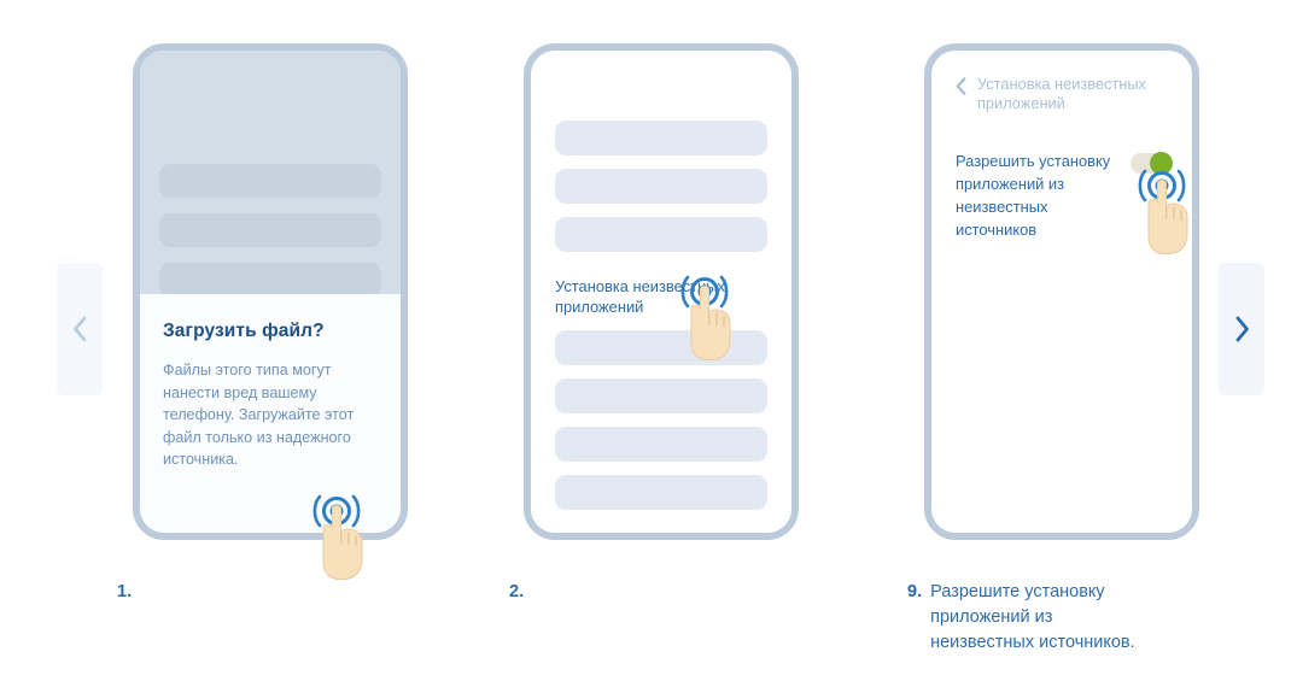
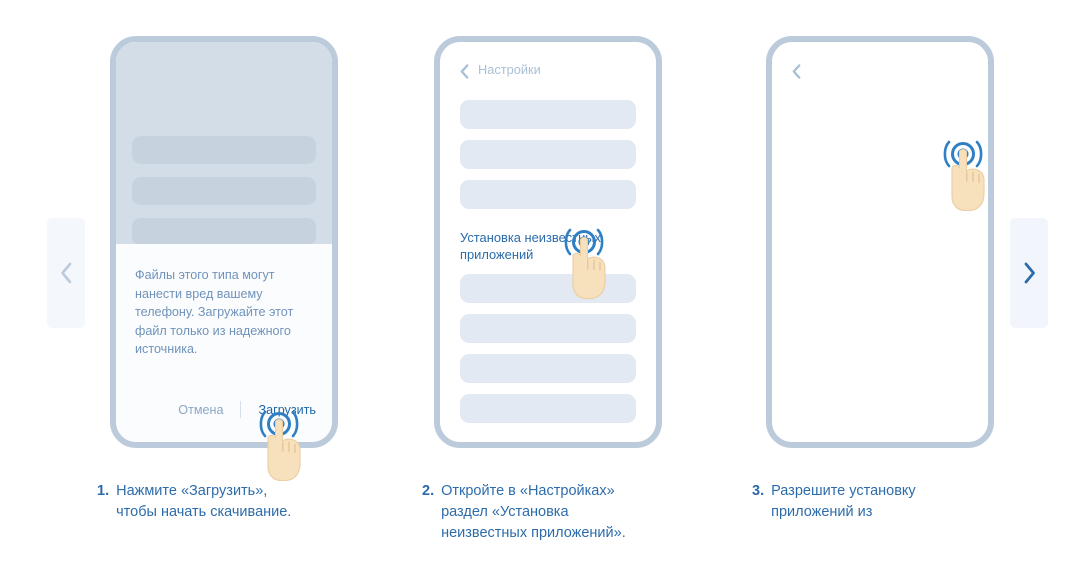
- Загрузить файл?
  Файлы этого типа могут нанести вред вашему телефону. Загружайте этот файл только из надежного источника.
+ Отмена
+ Загрузить
+ Настройки
  Установка неизвесых приложений
- Установка неизвестных приложений
- Разрешить установку приложений из неизвестных источников
  1.
+ Нажмите «Загрузить»,
+ чтобы начать скачивание.
  2.
+ Откройте в «Настройках»
+ раздел «Установка
+ неизвестных приложений».
- 9.
+ 3.
  Разрешите установку
  приложений из
- неизвестных источников.
